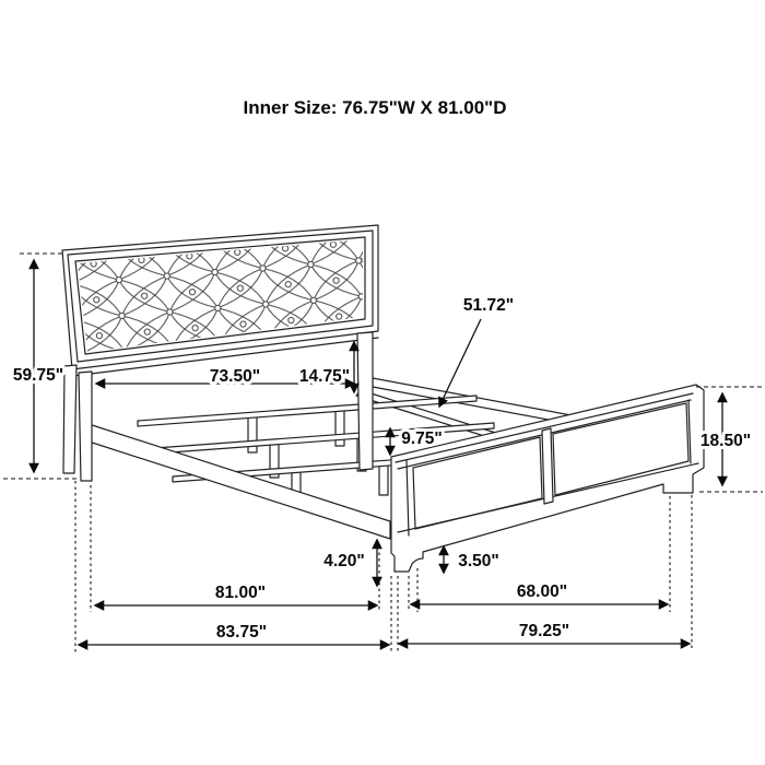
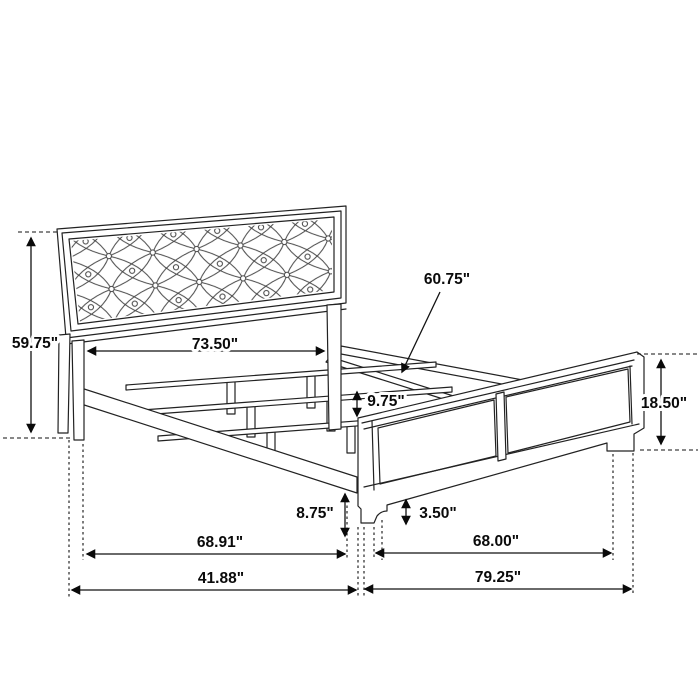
  59.75"
  73.50"
- 14.75"
- 51.72"
+ 60.75"
  9.75"
  18.50"
- 4.20"
+ 8.75"
  3.50"
- 81.00"
+ 68.91"
- 83.75"
+ 41.88"
  68.00"
  79.25"
- Inner Size: 76.75"W X 81.00"D
